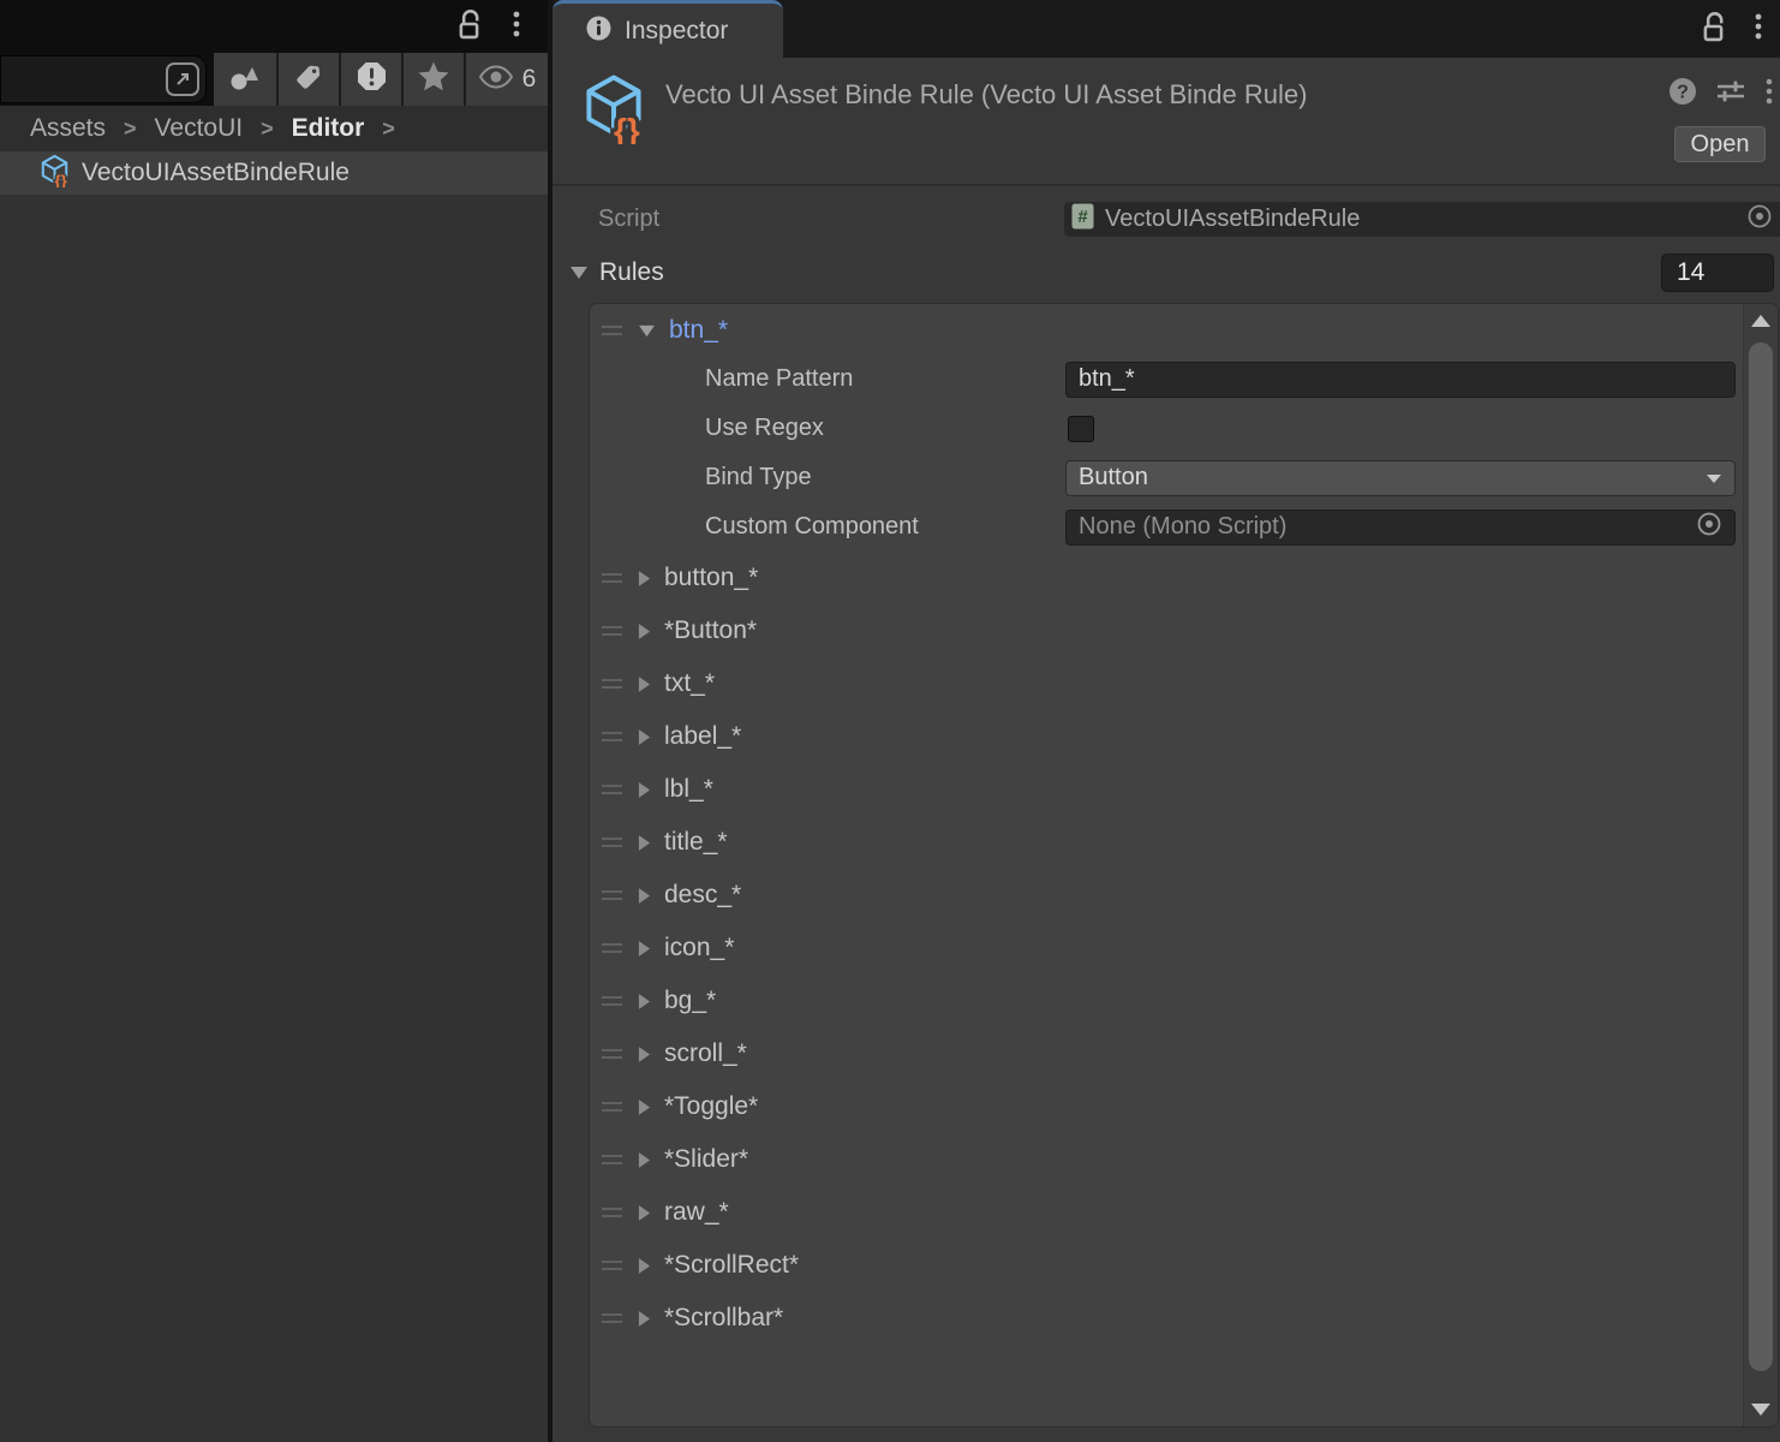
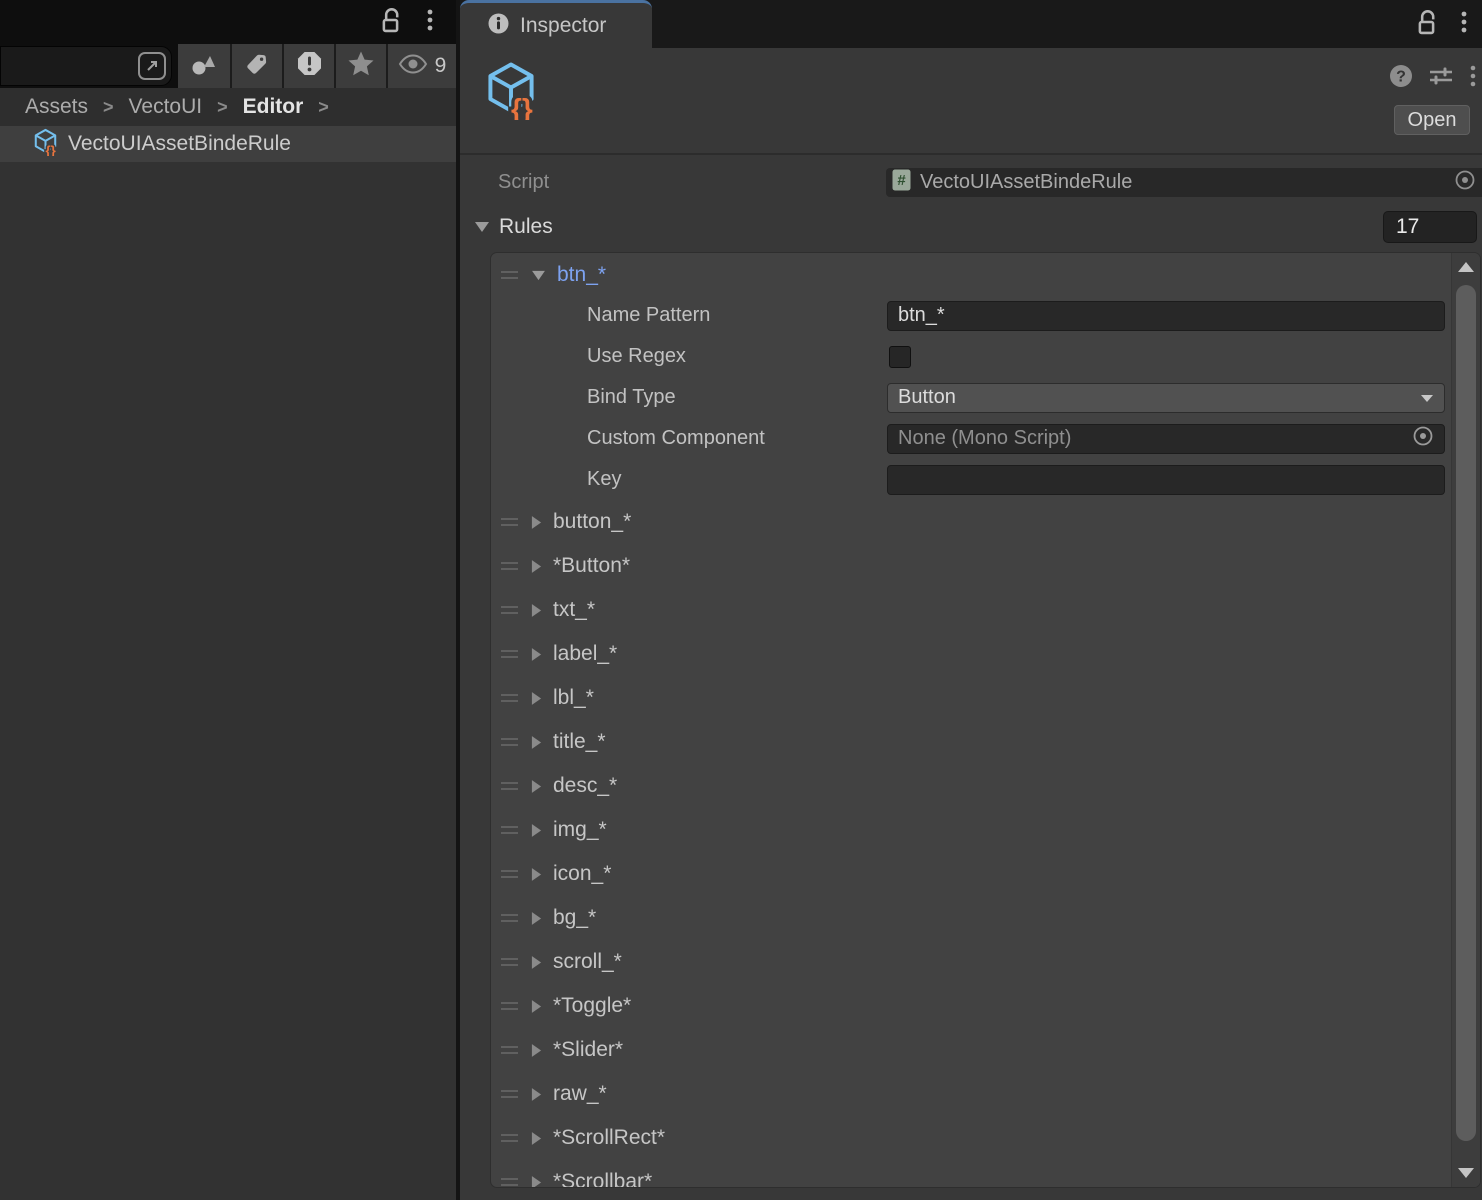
- 6
+ 9
  Assets
  >
  VectoUI
  >
  Editor
  >
  {}
  VectoUIAssetBindeRule
  Inspector
  {}
- Vecto UI Asset Binde Rule (Vecto UI Asset Binde Rule)
  ?
  Open
  Script
  #
  VectoUIAssetBindeRule
  Rules
- 14
+ 17
  btn_*
  Name Pattern
  btn_*
  Use Regex
  Bind Type
  Button
  Custom Component
  None (Mono Script)
+ Key
  button_*
  *Button*
  txt_*
  label_*
  lbl_*
  title_*
  desc_*
+ img_*
  icon_*
  bg_*
  scroll_*
  *Toggle*
  *Slider*
  raw_*
  *ScrollRect*
  *Scrollbar*
